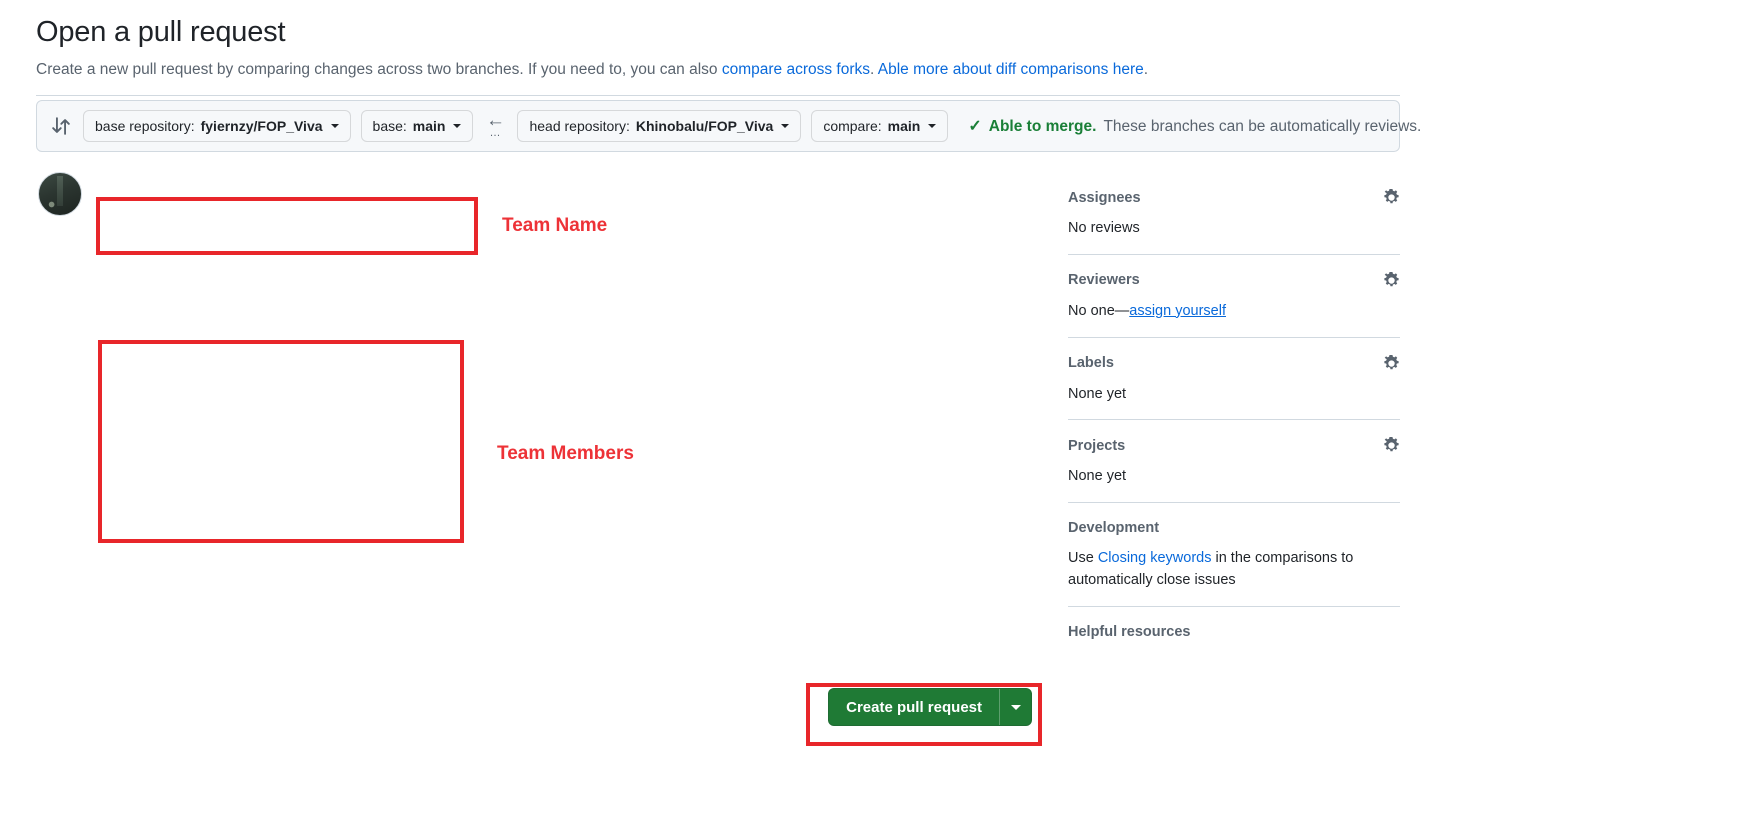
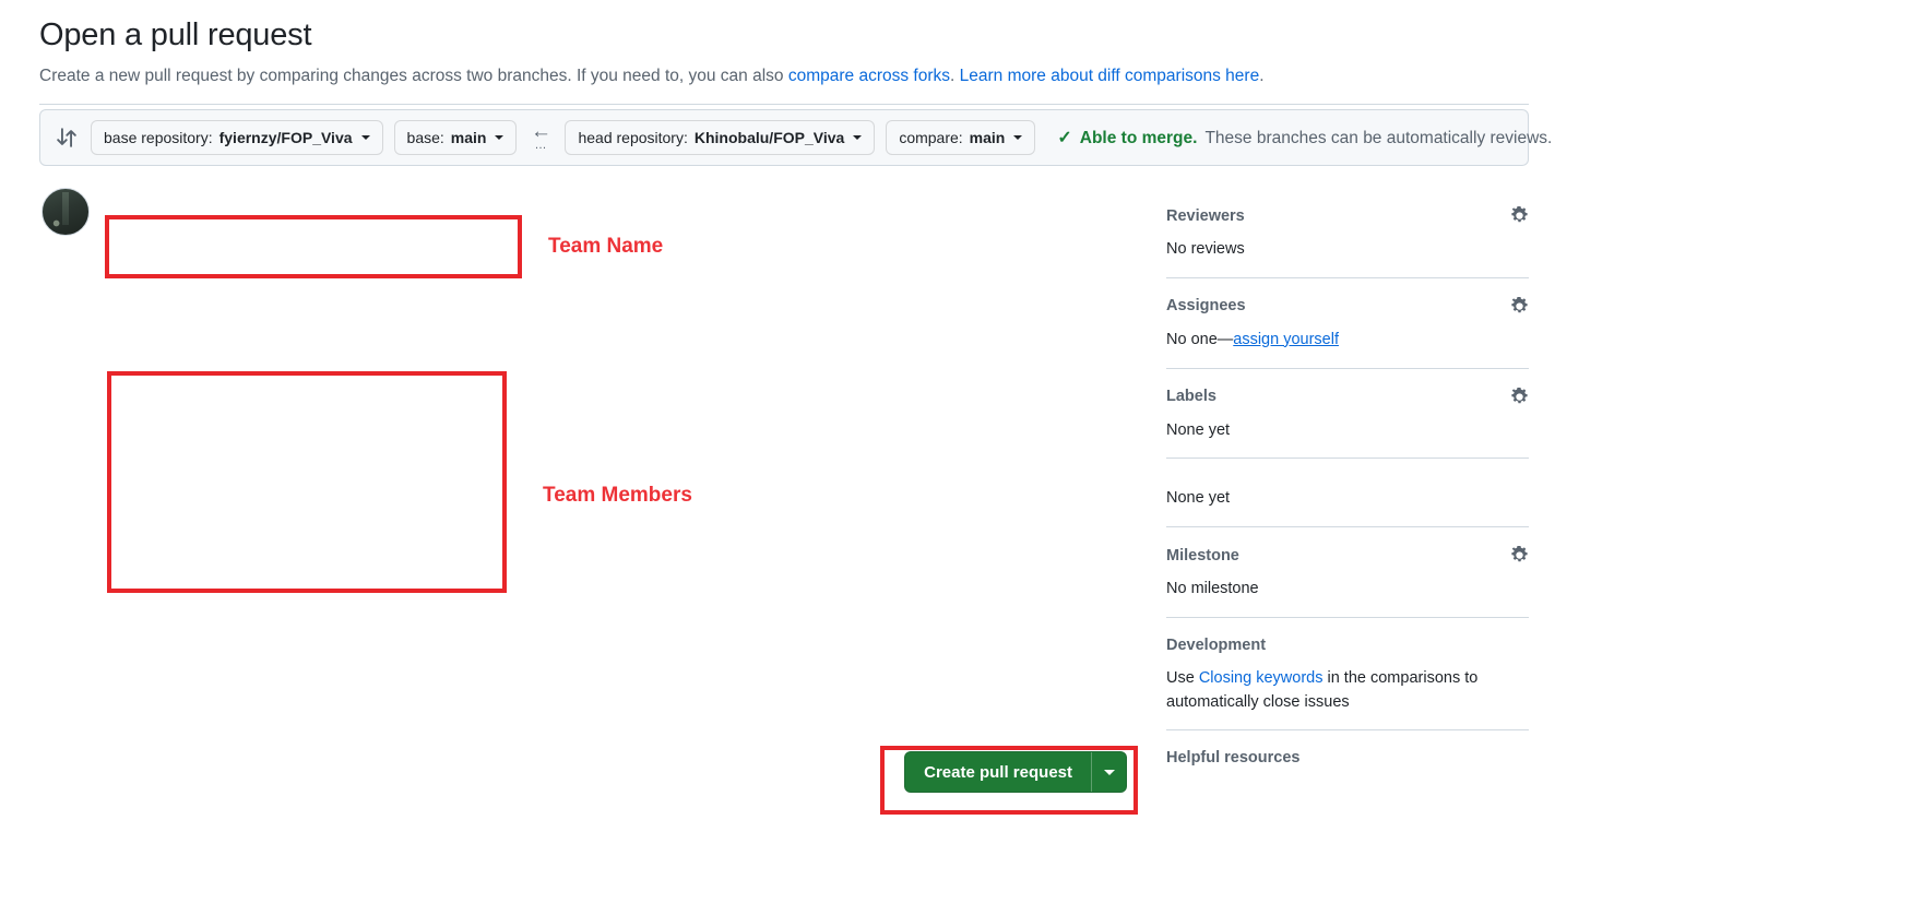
  Open a pull request
- Create a new pull request by comparing changes across two branches. If you need to, you can also compare across forks. Able more about diff comparisons here.
+ Create a new pull request by comparing changes across two branches. If you need to, you can also compare across forks. Learn more about diff comparisons here.
  base repository:
  fyiernzy/FOP_Viva
  base:
  main
  ←
  …
  head repository:
  Khinobalu/FOP_Viva
  compare:
  main
  ✓
  Able to merge.
  These branches can be automatically reviews.
  Create pull request
- Assignees
+ Reviewers
  No reviews
- Reviewers
+ Assignees
  No one—assign yourself
  Labels
  None yet
- Projects
  None yet
+ Milestone
+ No milestone
  Development
  Use Closing keywords in the comparisons to automatically close issues
  Helpful resources
  Team Name
  Team Members
